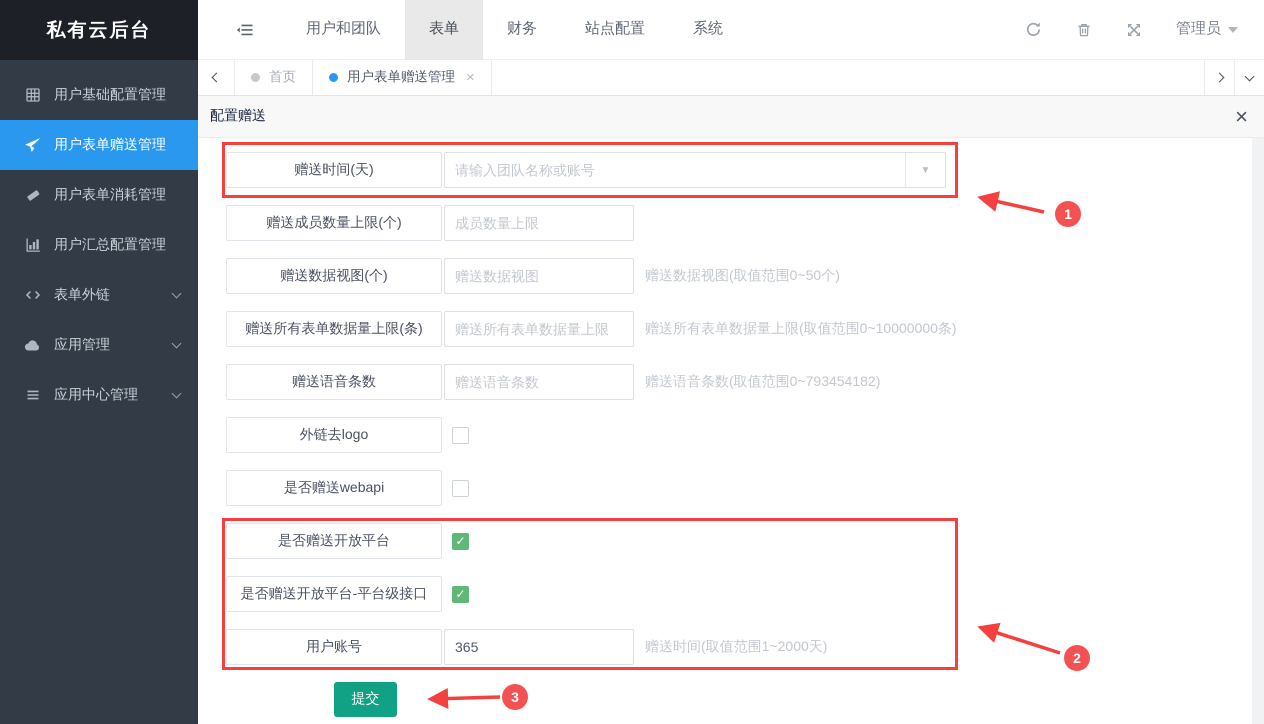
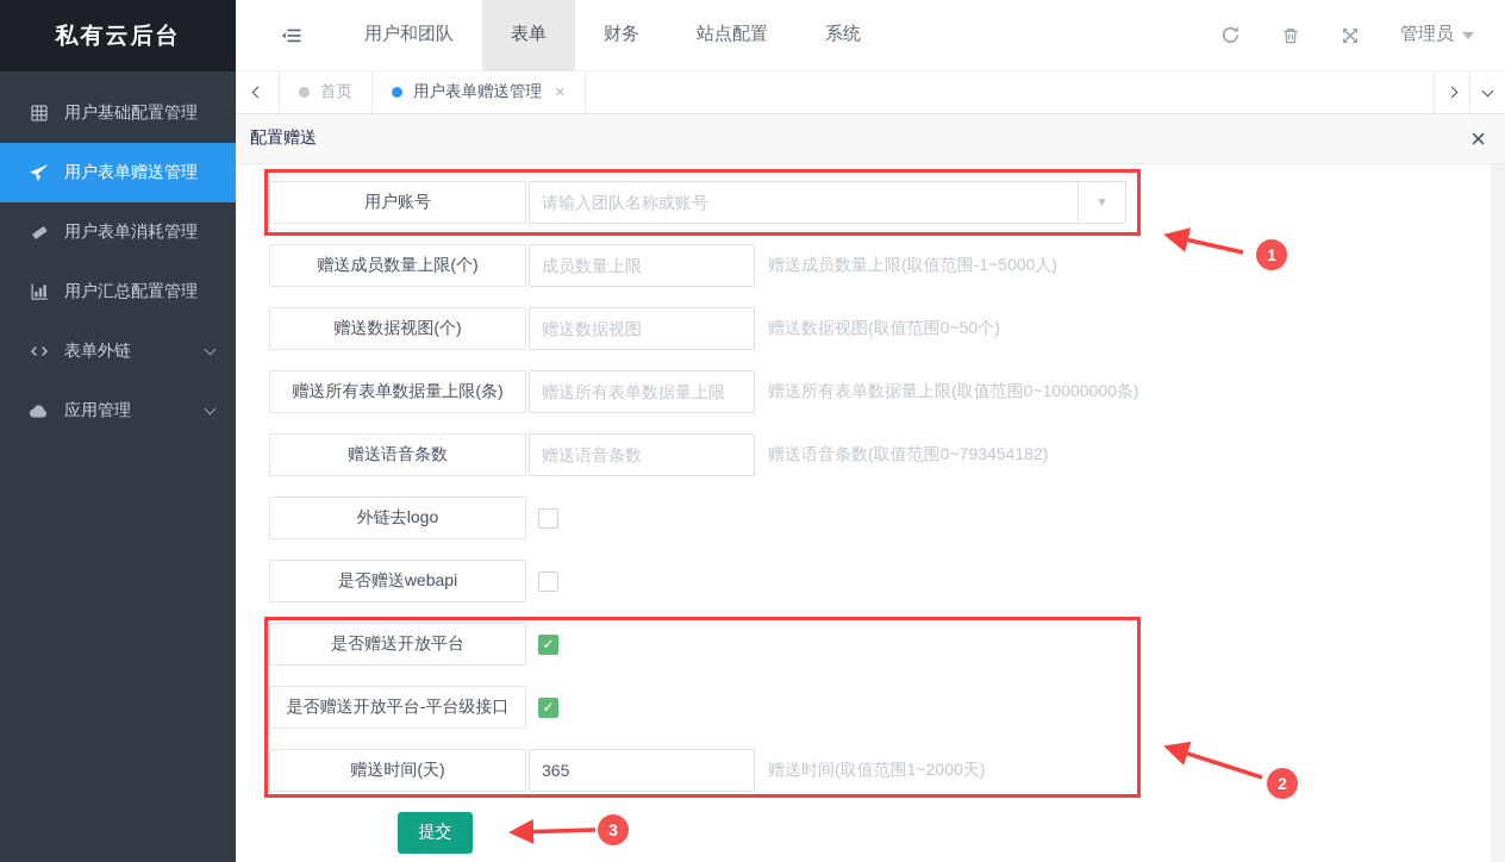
  私有云后台
  用户和团队
  表单
  财务
  站点配置
  系统
  管理员
  用户基础配置管理
  用户表单赠送管理
  用户表单消耗管理
  用户汇总配置管理
  表单外链
  应用管理
- 应用中心管理
  首页
  用户表单赠送管理
  ×
  配置赠送
  ×
- 赠送时间(天)
+ 用户账号
  请输入团队名称或账号
  ▼
  赠送成员数量上限(个)
  成员数量上限
+ 赠送成员数量上限(取值范围-1~5000人)
  赠送数据视图(个)
  赠送数据视图
  赠送数据视图(取值范围0~50个)
  赠送所有表单数据量上限(条)
  赠送所有表单数据量上限
  赠送所有表单数据量上限(取值范围0~10000000条)
  赠送语音条数
  赠送语音条数
  赠送语音条数(取值范围0~793454182)
  外链去logo
  是否赠送webapi
  是否赠送开放平台
  ✓
  是否赠送开放平台-平台级接口
  ✓
- 用户账号
+ 赠送时间(天)
  365
  赠送时间(取值范围1~2000天)
  提交
  1
  2
  3
